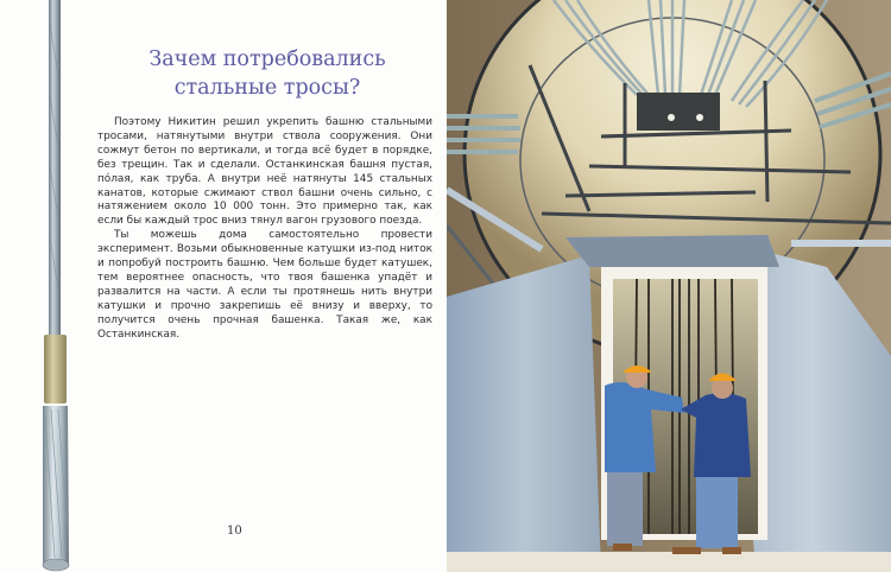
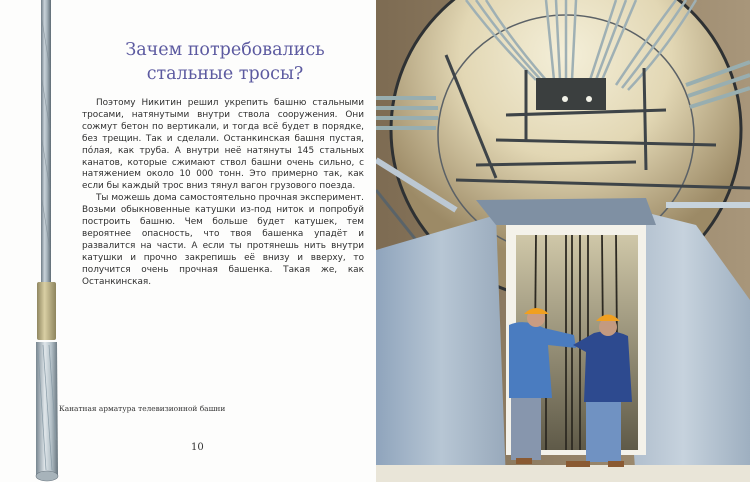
  Зачем потребовались
  стальные тросы?
  Поэтому Никитин решил укрепить башню стальными тросами, натянутыми внутри ствола сооружения. Они сожмут бетон по вертикали, и тогда всё будет в порядке, без трещин. Так и сделали. Останкинская башня пустая, пóлая, как труба. А внутри неё натянуты 145 стальных канатов, которые сжимают ствол башни очень сильно, с натяжением около 10 000 тонн. Это примерно так, как если бы каждый трос вниз тянул вагон грузового поезда.
- Ты можешь дома самостоятельно провести эксперимент. Возьми обыкновенные катушки из-под ниток и попробуй построить башню. Чем больше будет катушек, тем вероятнее опасность, что твоя башенка упадёт и развалится на части. А если ты протянешь нить внутри катушки и прочно закрепишь её внизу и вверху, то получится очень прочная башенка. Такая же, как Останкинская.
+ Ты можешь дома самостоятельно прочная эксперимент. Возьми обыкновенные катушки из-под ниток и попробуй построить башню. Чем больше будет катушек, тем вероятнее опасность, что твоя башенка упадёт и развалится на части. А если ты протянешь нить внутри катушки и прочно закрепишь её внизу и вверху, то получится очень прочная башенка. Такая же, как Останкинская.
+ Канатная арматура телевизионной башни
  10
